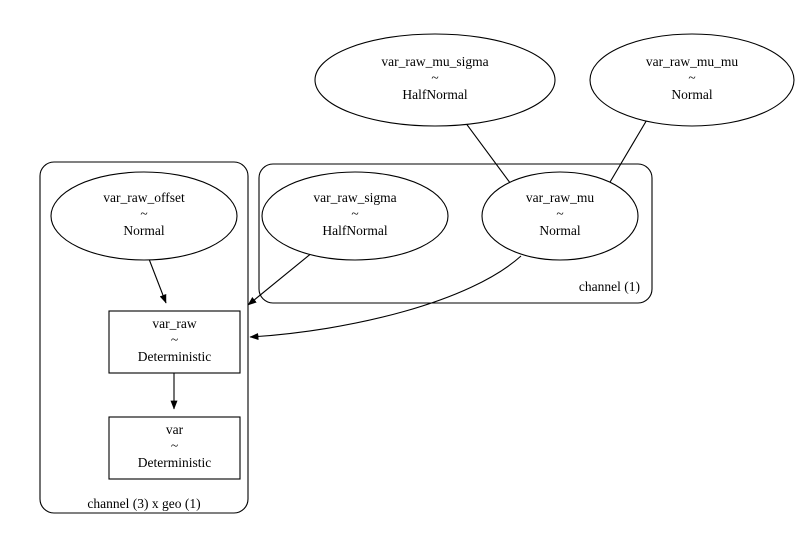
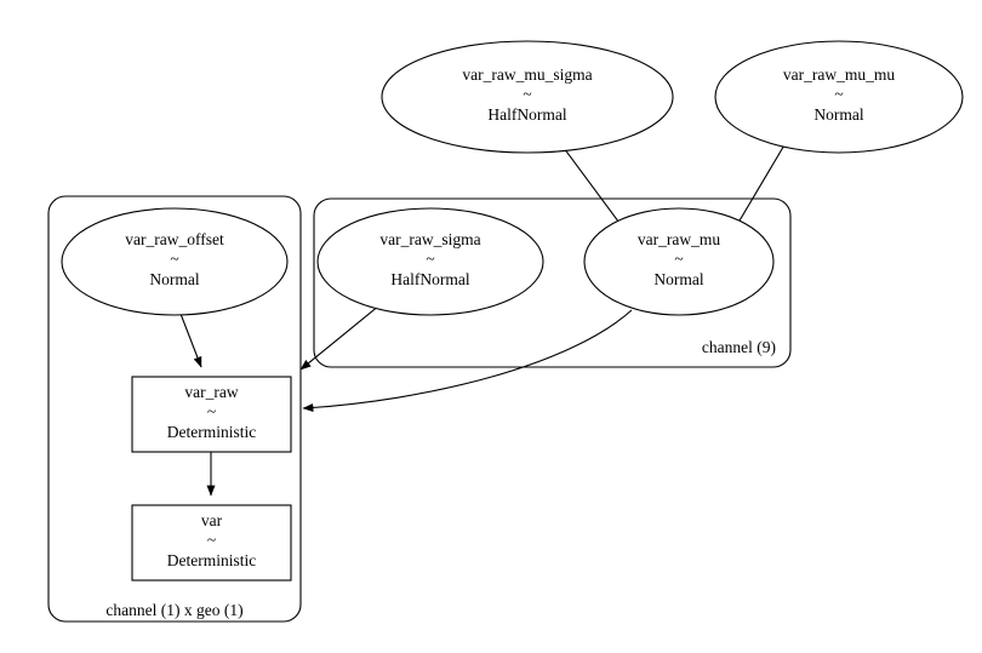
- channel (3) x geo (1)
+ channel (1) x geo (1)
- channel (1)
+ channel (9)
  var_raw_mu_sigma
  ~
  HalfNormal
  var_raw_mu_mu
  ~
  Normal
  var_raw_offset
  ~
  Normal
  var_raw_sigma
  ~
  HalfNormal
  var_raw_mu
  ~
  Normal
  var_raw
  ~
  Deterministic
  var
  ~
  Deterministic
